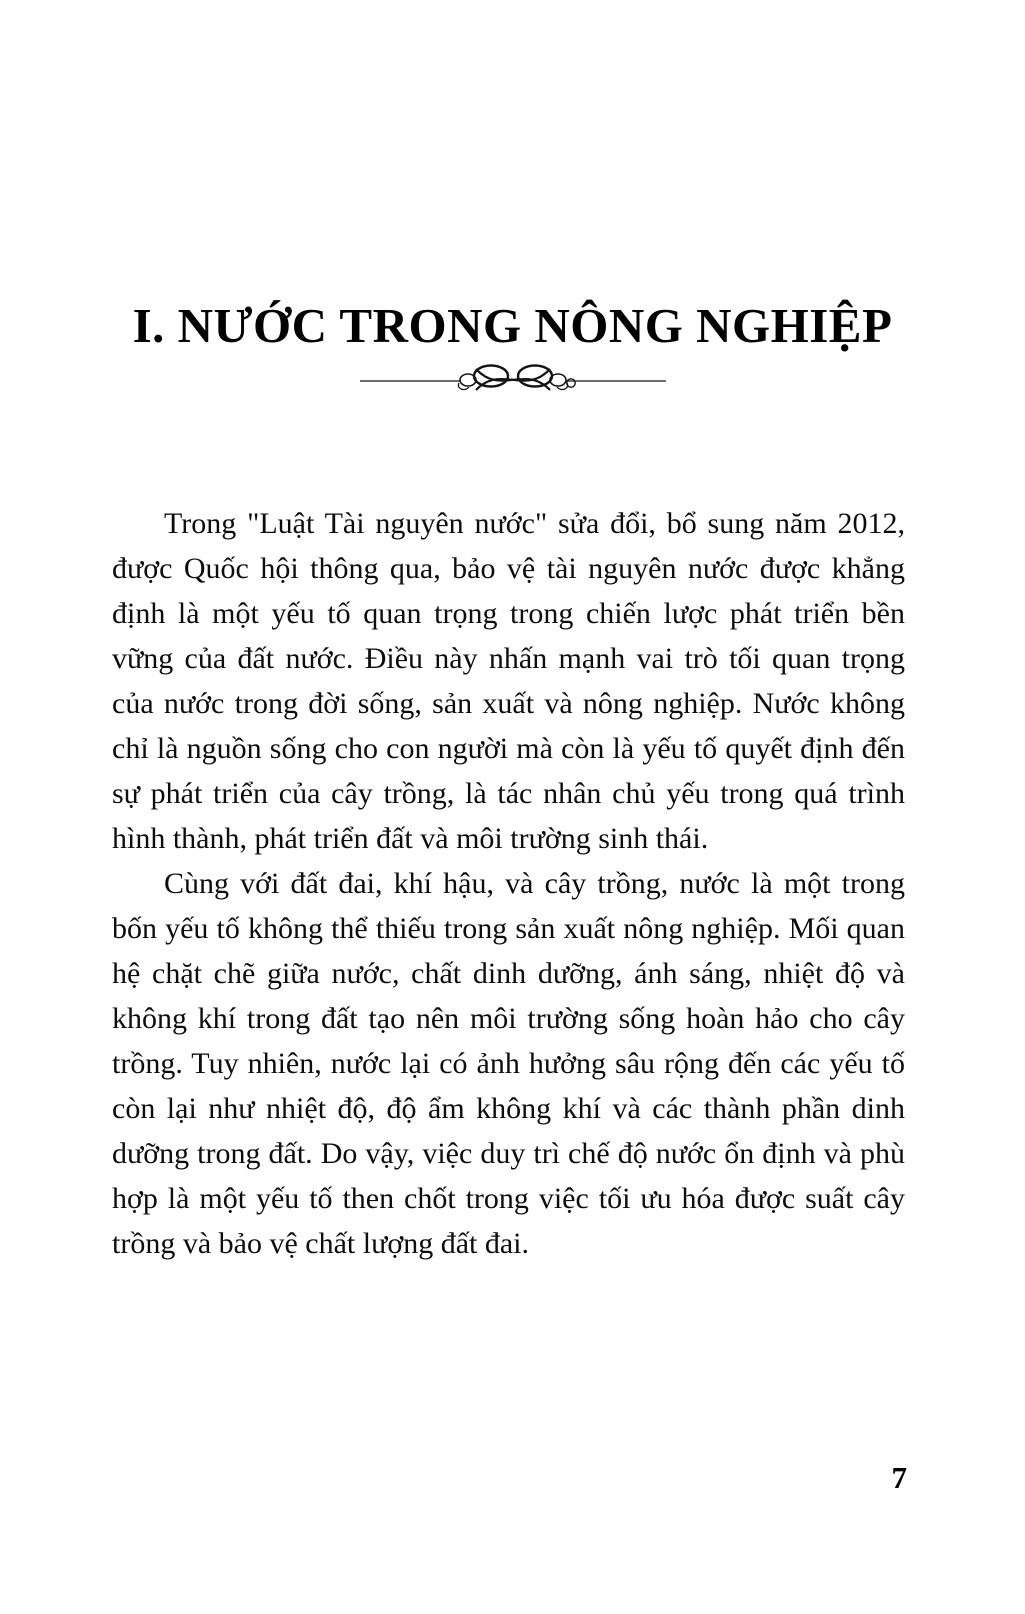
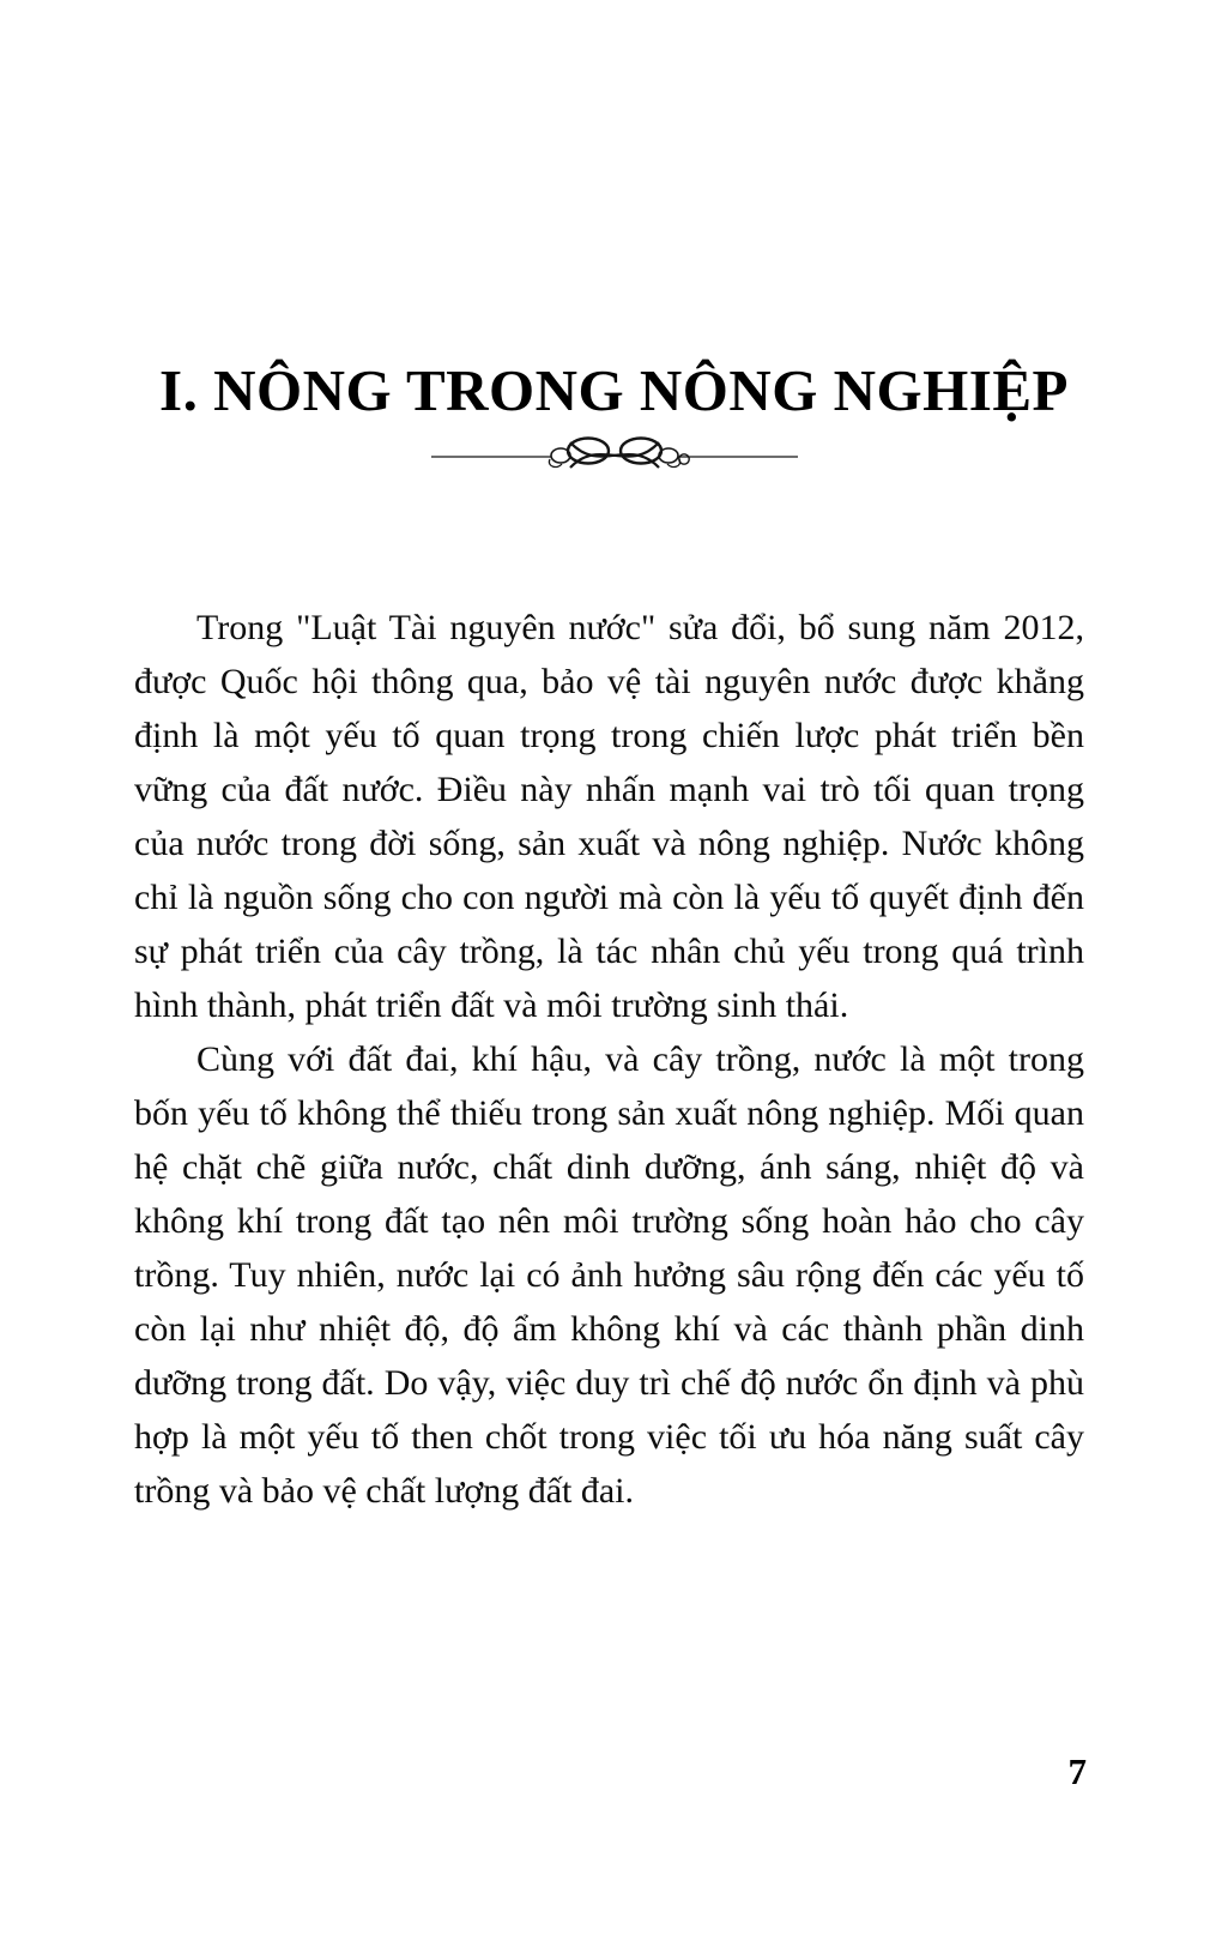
- I. NƯỚC TRONG NÔNG NGHIỆP
+ I. NÔNG TRONG NÔNG NGHIỆP
  Trong "Luật Tài nguyên nước" sửa đổi, bổ sung năm 2012, được Quốc hội thông qua, bảo vệ tài nguyên nước được khẳng định là một yếu tố quan trọng trong chiến lược phát triển bền vững của đất nước. Điều này nhấn mạnh vai trò tối quan trọng của nước trong đời sống, sản xuất và nông nghiệp. Nước không chỉ là nguồn sống cho con người mà còn là yếu tố quyết định đến sự phát triển của cây trồng, là tác nhân chủ yếu trong quá trình hình thành, phát triển đất và môi trường sinh thái.
- Cùng với đất đai, khí hậu, và cây trồng, nước là một trong bốn yếu tố không thể thiếu trong sản xuất nông nghiệp. Mối quan hệ chặt chẽ giữa nước, chất dinh dưỡng, ánh sáng, nhiệt độ và không khí trong đất tạo nên môi trường sống hoàn hảo cho cây trồng. Tuy nhiên, nước lại có ảnh hưởng sâu rộng đến các yếu tố còn lại như nhiệt độ, độ ẩm không khí và các thành phần dinh dưỡng trong đất. Do vậy, việc duy trì chế độ nước ổn định và phù hợp là một yếu tố then chốt trong việc tối ưu hóa được suất cây trồng và bảo vệ chất lượng đất đai.
+ Cùng với đất đai, khí hậu, và cây trồng, nước là một trong bốn yếu tố không thể thiếu trong sản xuất nông nghiệp. Mối quan hệ chặt chẽ giữa nước, chất dinh dưỡng, ánh sáng, nhiệt độ và không khí trong đất tạo nên môi trường sống hoàn hảo cho cây trồng. Tuy nhiên, nước lại có ảnh hưởng sâu rộng đến các yếu tố còn lại như nhiệt độ, độ ẩm không khí và các thành phần dinh dưỡng trong đất. Do vậy, việc duy trì chế độ nước ổn định và phù hợp là một yếu tố then chốt trong việc tối ưu hóa năng suất cây trồng và bảo vệ chất lượng đất đai.
  7
